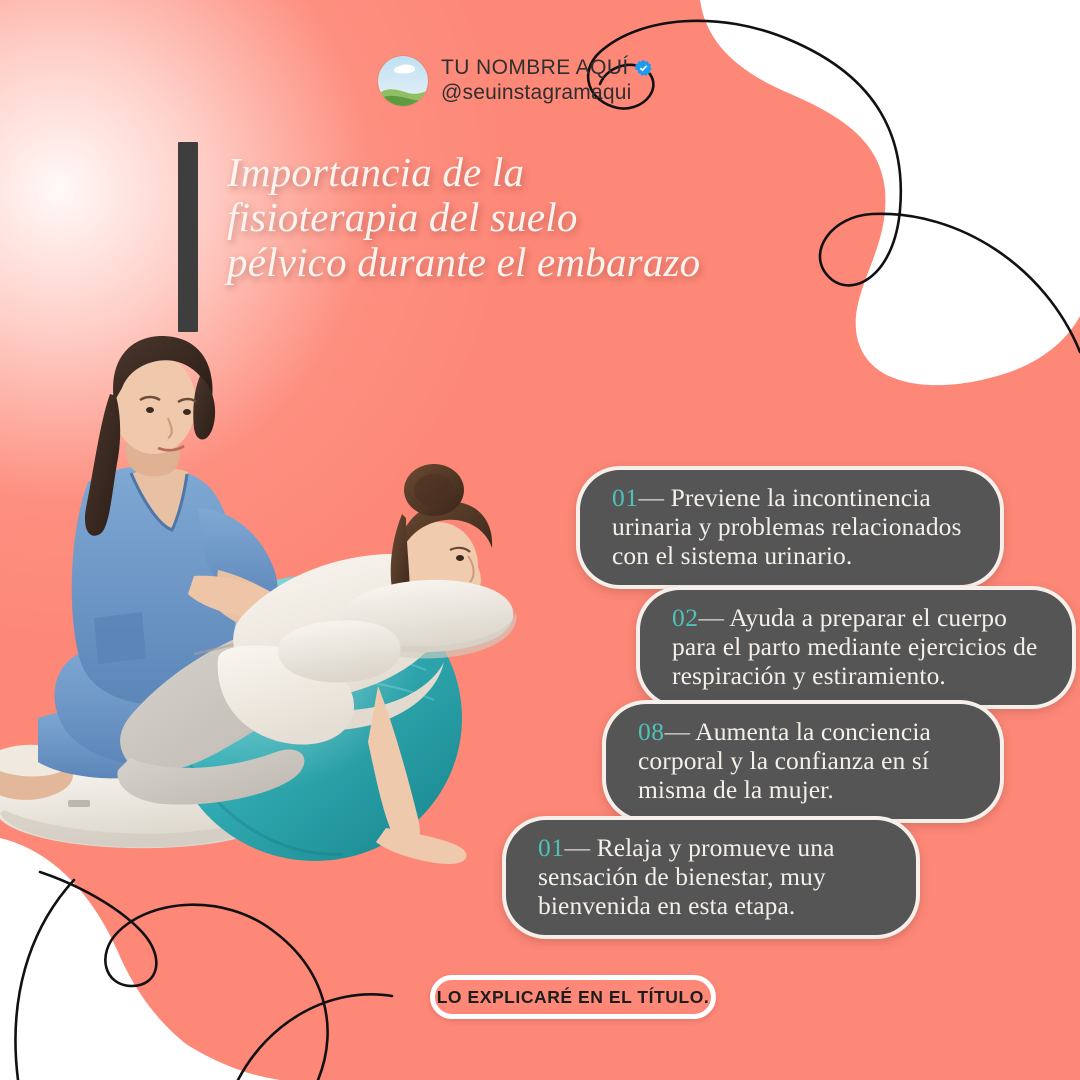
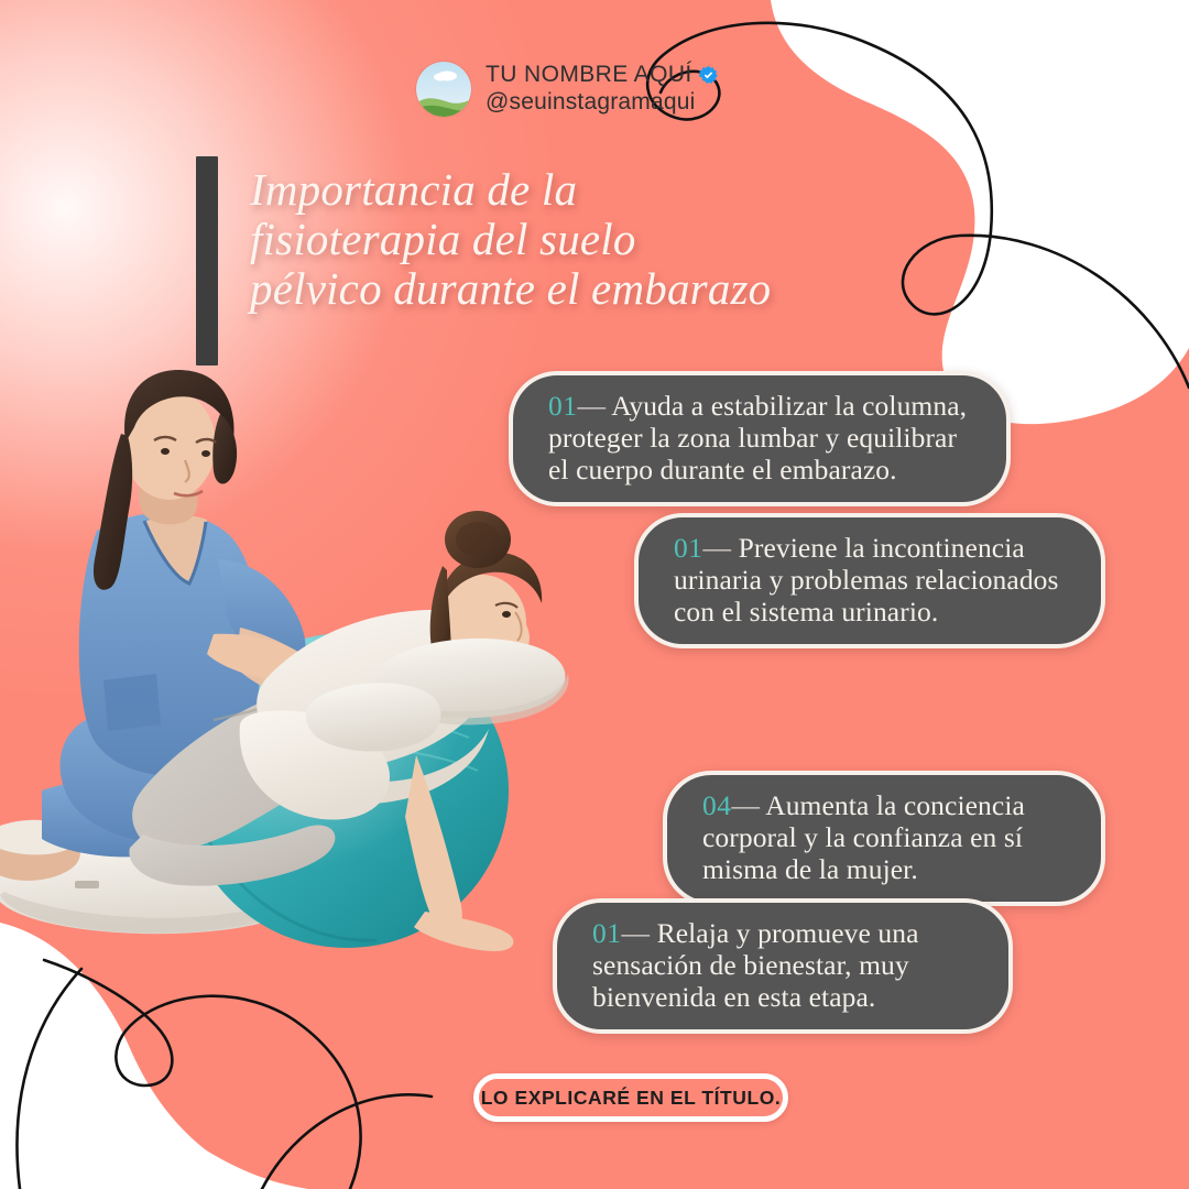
  TU NOMBRE AQUÍ
  @seuinstagramaqui
  Importancia de la
  fisioterapia del suelo
  pélvico durante el embarazo
+ 01— Ayuda a estabilizar la columna, proteger la zona lumbar y equilibrar el cuerpo durante el embarazo.
  01— Previene la incontinencia urinaria y problemas relacionados con el sistema urinario.
- 02— Ayuda a preparar el cuerpo para el parto mediante ejercicios de respiración y estiramiento.
- 08— Aumenta la conciencia corporal y la confianza en sí misma de la mujer.
+ 04— Aumenta la conciencia corporal y la confianza en sí misma de la mujer.
  01— Relaja y promueve una sensación de bienestar, muy bienvenida en esta etapa.
  LO EXPLICARÉ EN EL TÍTULO.
